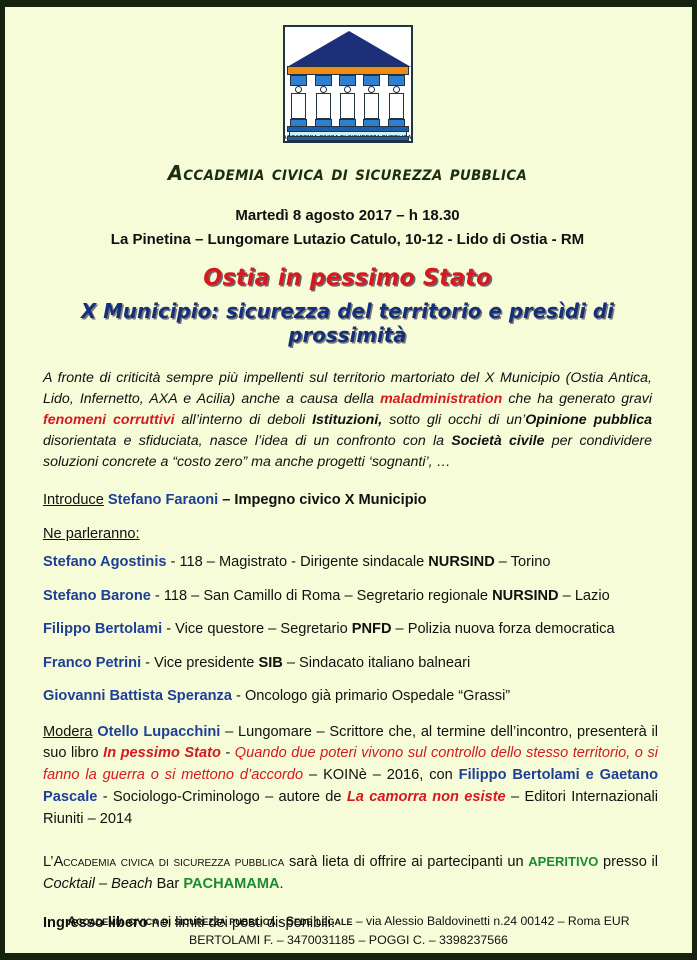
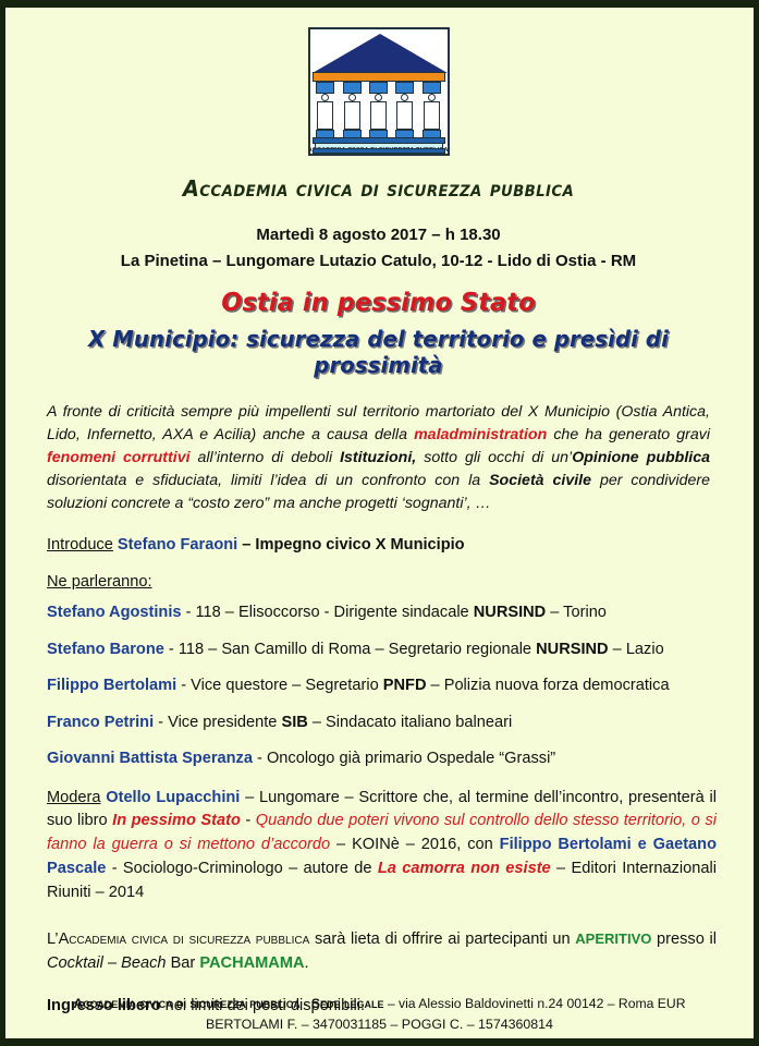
  Accademia civica di sicurezza pubblica
  Martedì 8 agosto 2017 – h 18.30
  La Pinetina – Lungomare Lutazio Catulo, 10-12 - Lido di Ostia - RM
  Ostia in pessimo Stato
  X Municipio: sicurezza del territorio e presìdi di prossimità
- A fronte di criticità sempre più impellenti sul territorio martoriato del X Municipio (Ostia Antica, Lido, Infernetto, AXA e Acilia) anche a causa della maladministration che ha generato gravi fenomeni corruttivi all’interno di deboli Istituzioni, sotto gli occhi di un’Opinione pubblica disorientata e sfiduciata, nasce l’idea di un confronto con la Società civile per condividere soluzioni concrete a “costo zero” ma anche progetti ‘sognanti’, …
+ A fronte di criticità sempre più impellenti sul territorio martoriato del X Municipio (Ostia Antica, Lido, Infernetto, AXA e Acilia) anche a causa della maladministration che ha generato gravi fenomeni corruttivi all’interno di deboli Istituzioni, sotto gli occhi di un’Opinione pubblica disorientata e sfiduciata, limiti l’idea di un confronto con la Società civile per condividere soluzioni concrete a “costo zero” ma anche progetti ‘sognanti’, …
  Introduce Stefano Faraoni – Impegno civico X Municipio
  Ne parleranno:
- Stefano Agostinis - 118 – Magistrato - Dirigente sindacale NURSIND – Torino
+ Stefano Agostinis - 118 – Elisoccorso - Dirigente sindacale NURSIND – Torino
  Stefano Barone - 118 – San Camillo di Roma – Segretario regionale NURSIND – Lazio
  Filippo Bertolami - Vice questore – Segretario PNFD – Polizia nuova forza democratica
  Franco Petrini - Vice presidente SIB – Sindacato italiano balneari
  Giovanni Battista Speranza - Oncologo già primario Ospedale “Grassi”
  Modera Otello Lupacchini – Lungomare – Scrittore che, al termine dell’incontro, presenterà il suo libro In pessimo Stato - Quando due poteri vivono sul controllo dello stesso territorio, o si fanno la guerra o si mettono d’accordo – KOINè – 2016, con Filippo Bertolami e Gaetano Pascale - Sociologo-Criminologo – autore de La camorra non esiste – Editori Internazionali Riuniti – 2014
  L’Accademia civica di sicurezza pubblica sarà lieta di offrire ai partecipanti un APERITIVO presso il Cocktail – Beach Bar PACHAMAMA.
  Ingresso libero nei limiti dei posti disponibili.
  Accademia civica di sicurezza pubblica - Sede legale – via Alessio Baldovinetti n.24 00142 – Roma EUR
- BERTOLAMI F. – 3470031185 – POGGI C. – 3398237566
+ BERTOLAMI F. – 3470031185 – POGGI C. – 1574360814
